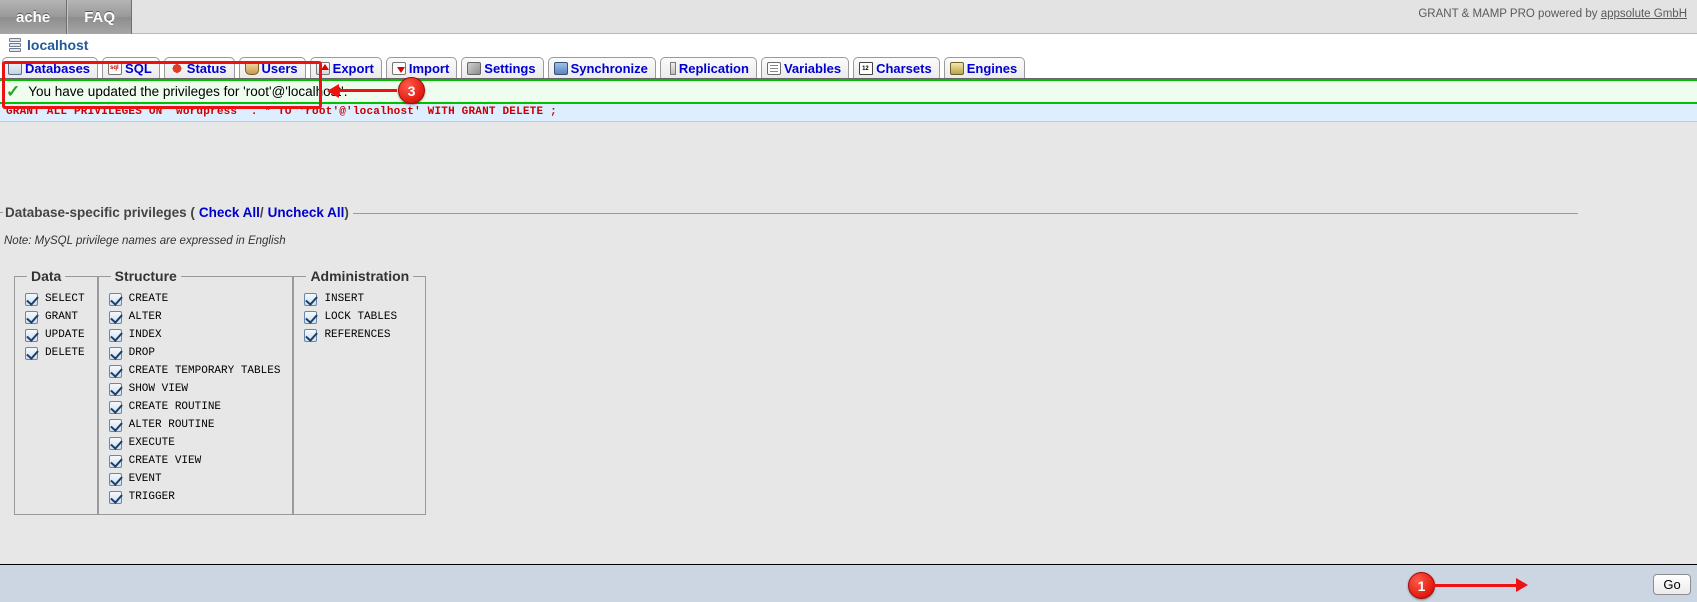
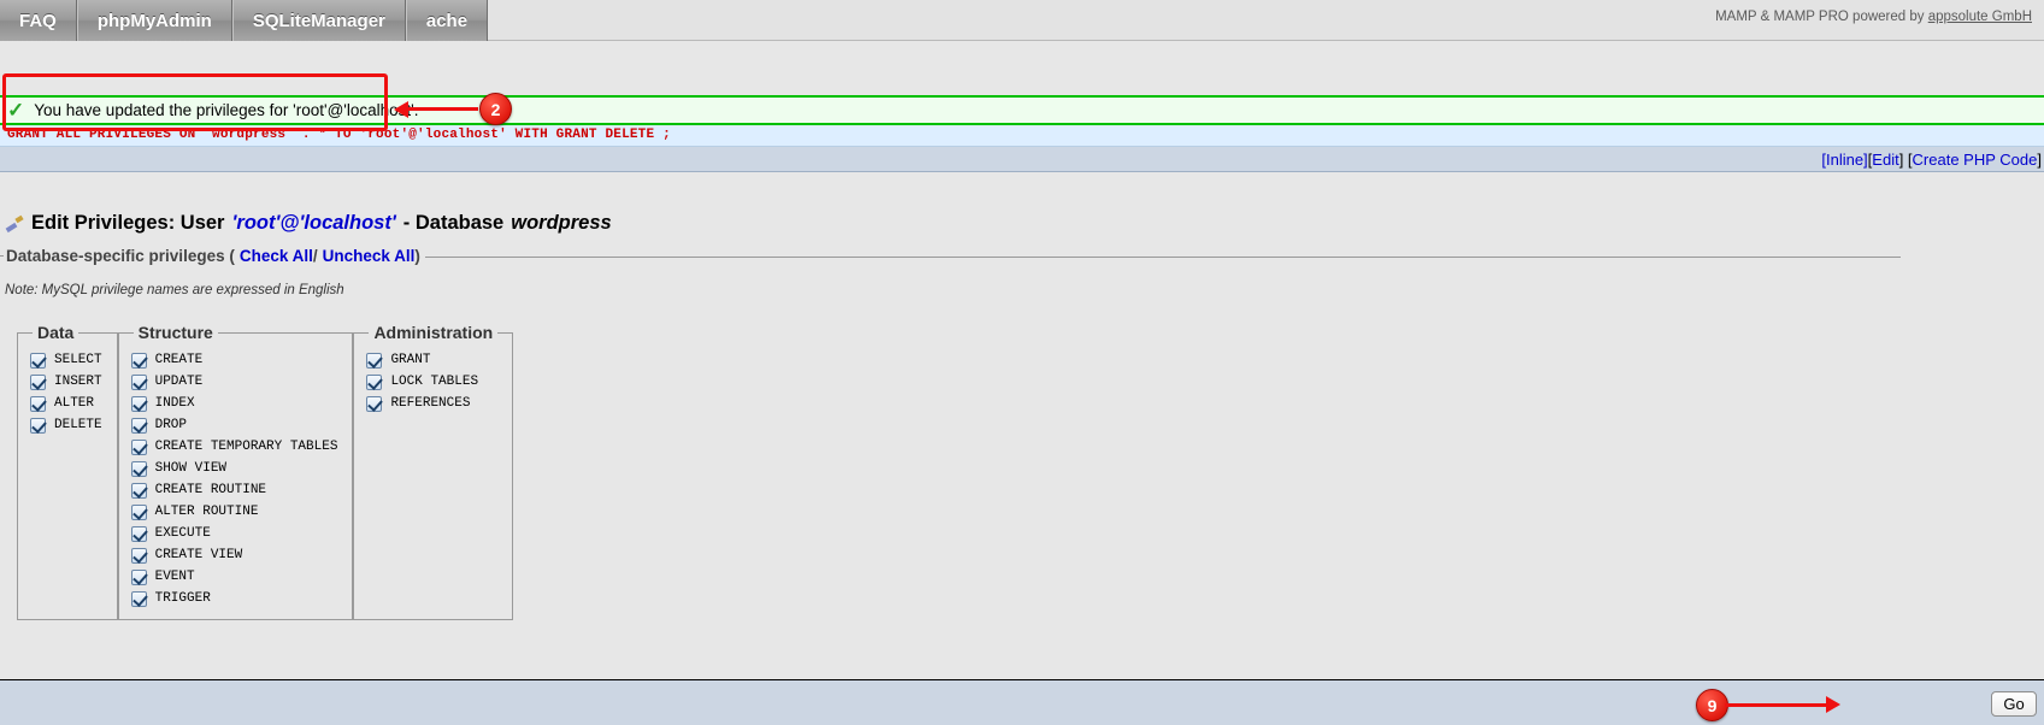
- ache
+ FAQ
+ phpMyAdmin
+ SQLiteManager
- FAQ
+ ache
- GRANT & MAMP PRO powered by appsolute GmbH
+ MAMP & MAMP PRO powered by appsolute GmbH
- localhost
- Databases
- SQL
- Status
- Users
- Export
- Import
- Settings
- Synchronize
- Replication
- Variables
- Charsets
- Engines
  ✓
  You have updated the privileges for 'root'@'localhos
  GRANT ALL PRIVILEGES ON `wordpress` . * TO 'root'@'localhost' WITH GRANT DELETE ;
+ [Inline]
+ [
+ Edit
+ ] [
+ Create PHP Code
+ ]
+ Edit Privileges: User
+ 'root'@'localhost'
+ - Database
+ wordpress
  Database-specific privileges (
  Check All
  /
  Uncheck All
  )
  Note: MySQL privilege names are expressed in English
  Data
  SELECT
- GRANT
+ INSERT
- UPDATE
+ ALTER
  DELETE
  Structure
  CREATE
- ALTER
+ UPDATE
  INDEX
  DROP
  CREATE TEMPORARY TABLES
  SHOW VIEW
  CREATE ROUTINE
  ALTER ROUTINE
  EXECUTE
  CREATE VIEW
  EVENT
  TRIGGER
  Administration
- INSERT
+ GRANT
  LOCK TABLES
  REFERENCES
  Go
- 3
+ 2
- 1
+ 9
